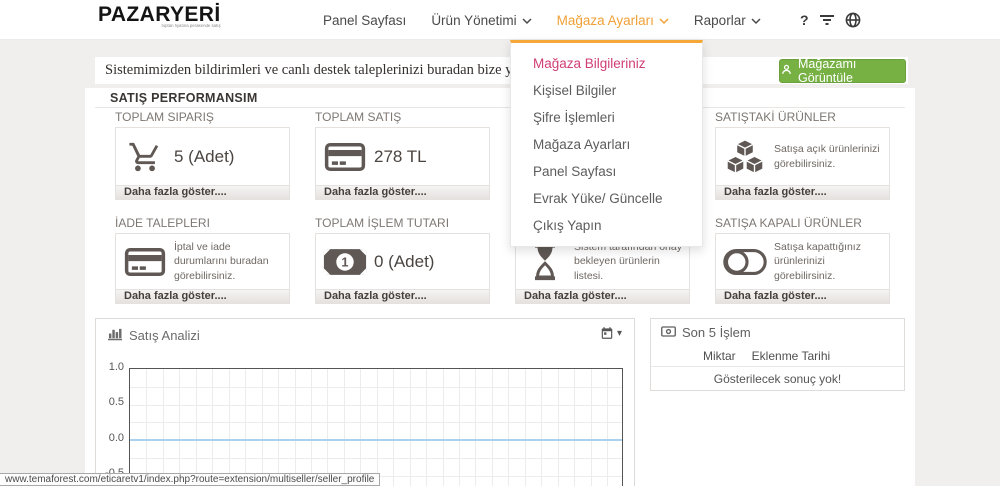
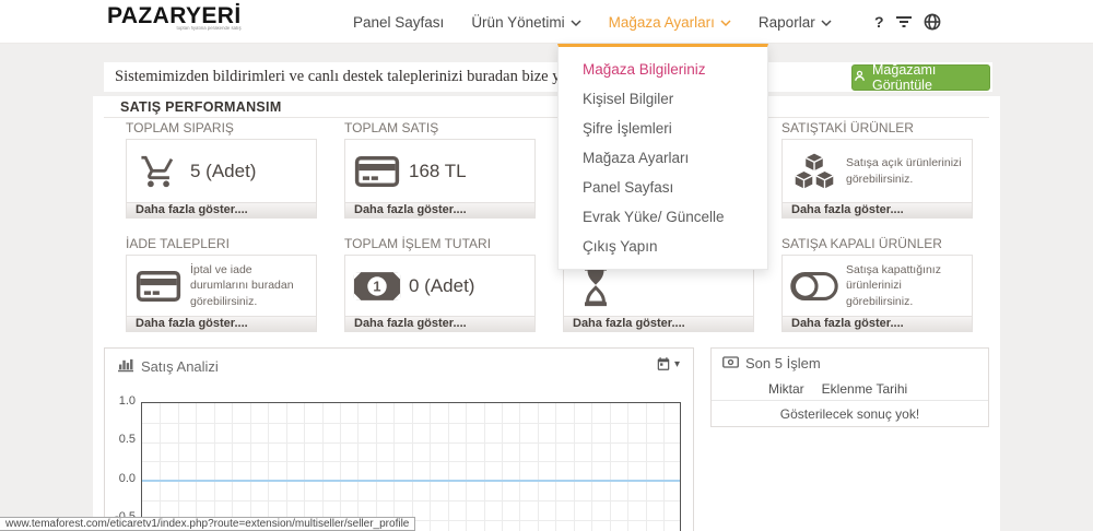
  PAZARYERİ
  Panel Sayfası
  Ürün Yönetimi
  Mağaza Ayarları
  Raporlar
  ?
  Sistemimizden bildirimleri ve canlı destek taleplerinizi buradan bize y
  Mağazamı Görüntüle
  SATIŞ PERFORMANSIM
  TOPLAM SIPARIŞ
  5 (Adet)
  Daha fazla göster....
  TOPLAM SATIŞ
- 278 TL
+ 168 TL
  Daha fazla göster....
  SATIŞTAKİ ÜRÜNLER
  Satışa açık ürünlerinizi görebilirsiniz.
  Daha fazla göster....
  İADE TALEPLERI
  İptal ve iade durumlarını buradan görebilirsiniz.
  Daha fazla göster....
  TOPLAM İŞLEM TUTARI
  1
  0 (Adet)
  Daha fazla göster....
- Sistem tarafından onay bekleyen ürünlerin listesi.
  Daha fazla göster....
  SATIŞA KAPALI ÜRÜNLER
  Satışa kapattığınız ürünlerinizi görebilirsiniz.
  Daha fazla göster....
  Satış Analizi
  ▾
  1.0
  0.5
  0.0
  Son 5 İşlem
  Miktar
  Eklenme Tarihi
  Gösterilecek sonuç yok!
  Mağaza Bilgileriniz
  Kişisel Bilgiler
  Şifre İşlemleri
  Mağaza Ayarları
  Panel Sayfası
  Evrak Yüke/ Güncelle
  Çıkış Yapın
  www.temaforest.com/eticaretv1/index.php?route=extension/multiseller/seller_profile
